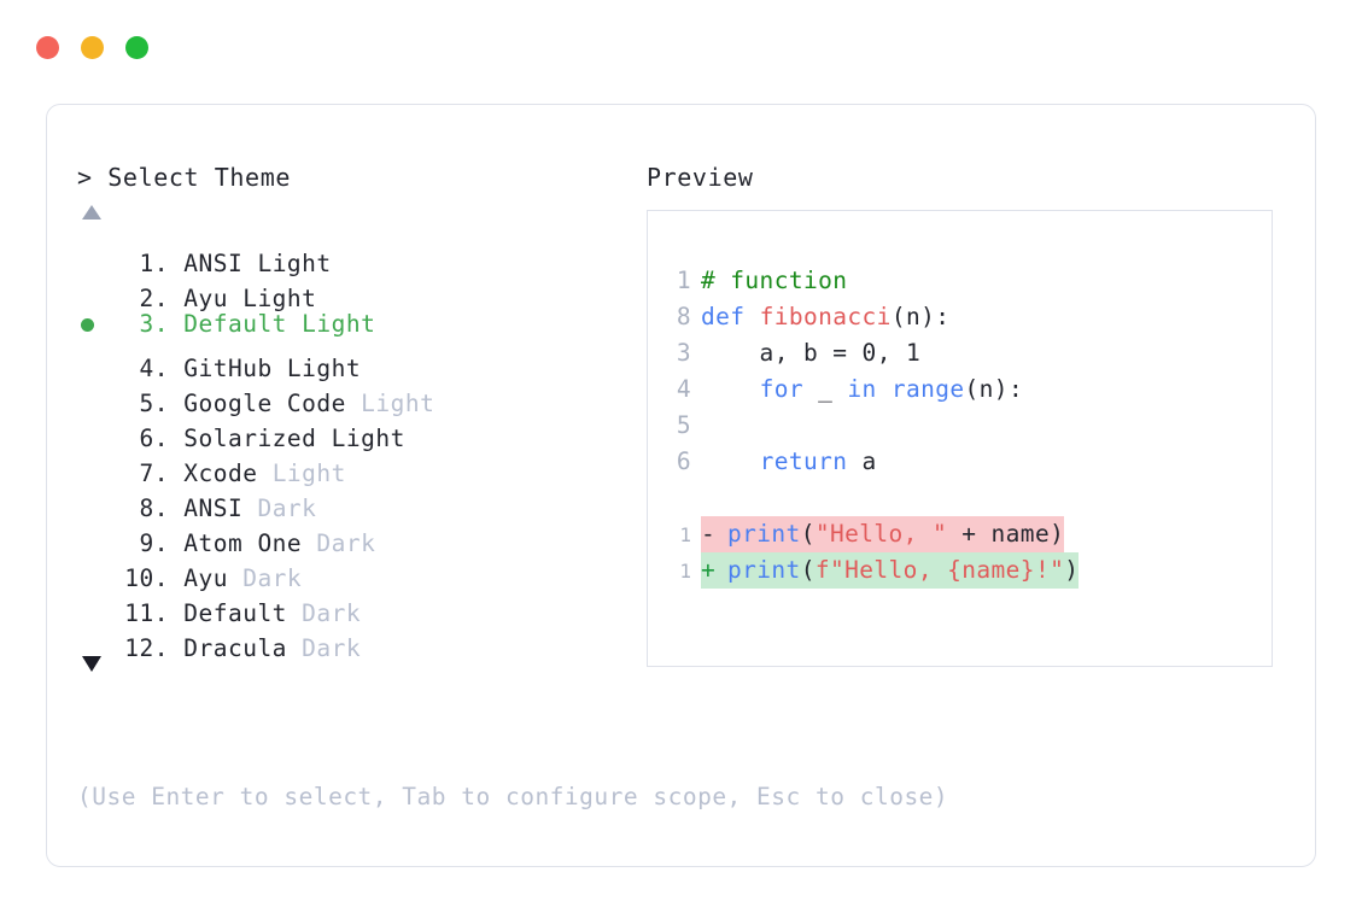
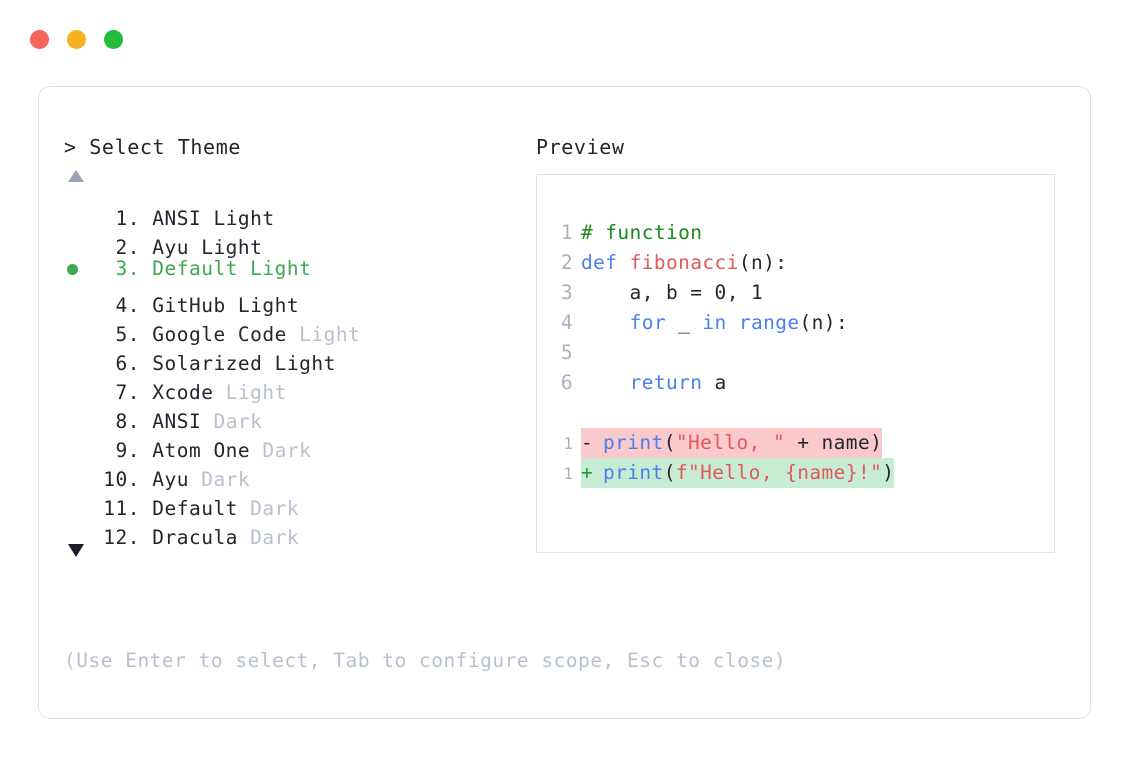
  > Select Theme
  1.
  ANSI
  Light
  2.
  Ayu
  Light
  3.
  Default
  Light
  4.
  GitHub
  Light
  5.
  Google Code
  Light
  6.
  Solarized
  Light
  7.
  Xcode
  Light
  8.
  ANSI
  Dark
  9.
  Atom One
  Dark
  10.
  Ayu
  Dark
  11.
  Default
  Dark
  12.
  Dracula
  Dark
  Preview
  1
  # function
- 8
+ 2
  def fibonacci(n):
  3
  a, b = 0, 1
  4
  for _ in range(n):
  5
  6
  return a
  1
  -
  print("Hello, " + name)
  1
  +
  print(f"Hello, {name}!")
  (Use Enter to select, Tab to configure scope, Esc to close)
